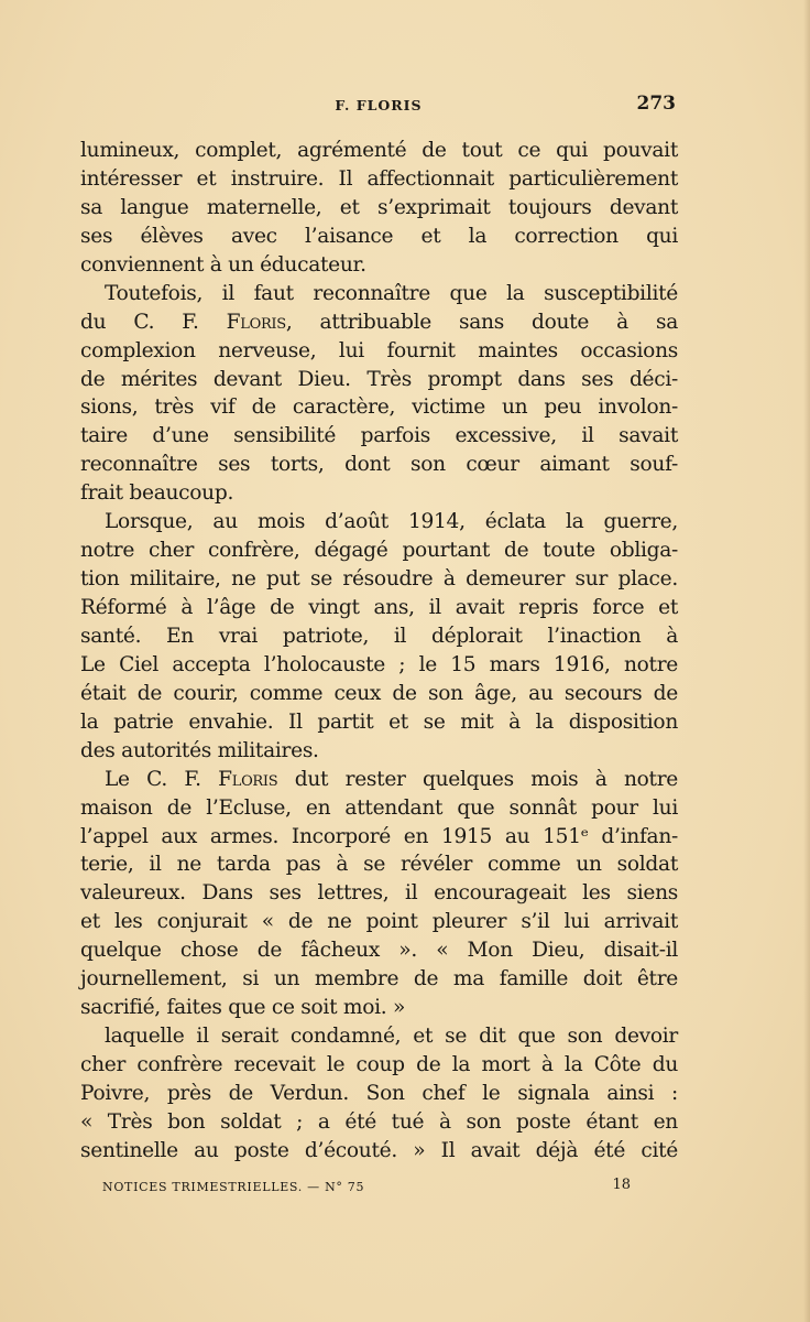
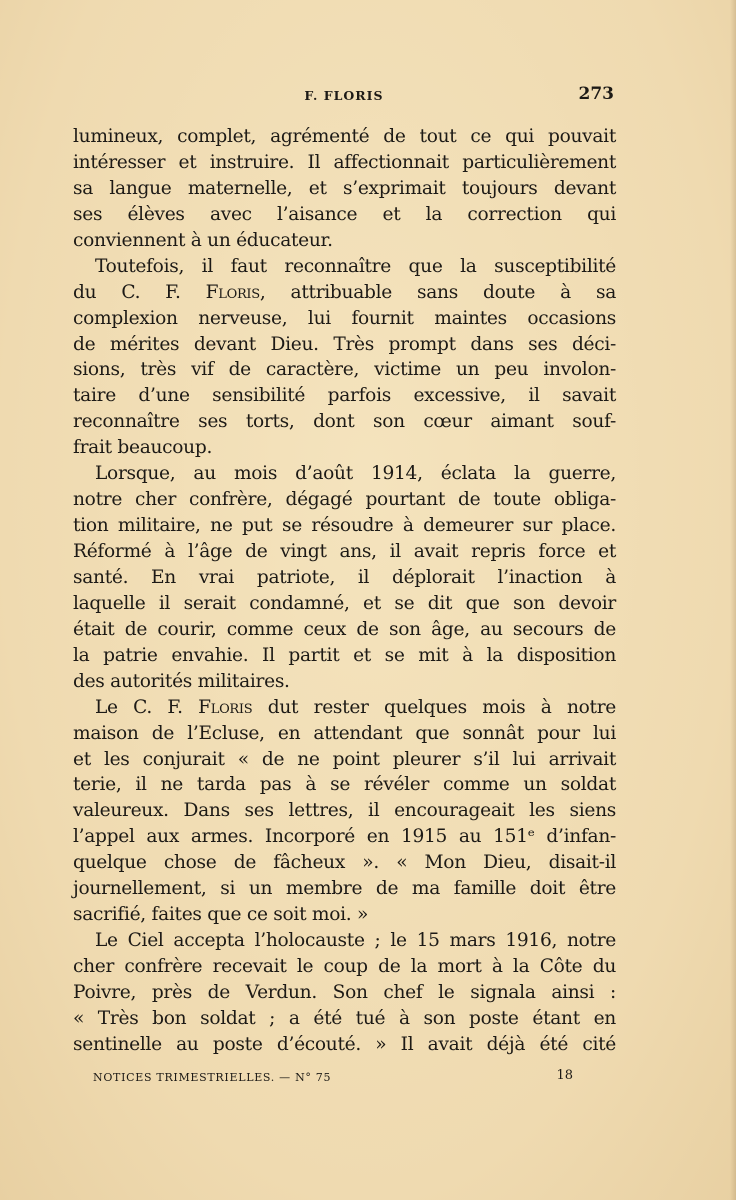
  F. FLORIS
  273
  lumineux, complet, agrémenté de tout ce qui pouvait
  intéresser et instruire. Il affectionnait particulièrement
  sa langue maternelle, et s’exprimait toujours devant
  ses élèves avec l’aisance et la correction qui
  conviennent à un éducateur.
  Toutefois, il faut reconnaître que la susceptibilité
  du C. F. Floris, attribuable sans doute à sa
  complexion nerveuse, lui fournit maintes occasions
  de mérites devant Dieu. Très prompt dans ses déci-
  sions, très vif de caractère, victime un peu involon-
  taire d’une sensibilité parfois excessive, il savait
  reconnaître ses torts, dont son cœur aimant souf-
  frait beaucoup.
  Lorsque, au mois d’août 1914, éclata la guerre,
  notre cher confrère, dégagé pourtant de toute obliga-
  tion militaire, ne put se résoudre à demeurer sur place.
  Réformé à l’âge de vingt ans, il avait repris force et
  santé. En vrai patriote, il déplorait l’inaction à
- Le Ciel accepta l’holocauste ; le 15 mars 1916, notre
+ laquelle il serait condamné, et se dit que son devoir
  était de courir, comme ceux de son âge, au secours de
  la patrie envahie. Il partit et se mit à la disposition
  des autorités militaires.
  Le C. F. Floris dut rester quelques mois à notre
  maison de l’Ecluse, en attendant que sonnât pour lui
- l’appel aux armes. Incorporé en 1915 au 151ᵉ d’infan-
+ et les conjurait « de ne point pleurer s’il lui arrivait
  terie, il ne tarda pas à se révéler comme un soldat
  valeureux. Dans ses lettres, il encourageait les siens
- et les conjurait « de ne point pleurer s’il lui arrivait
+ l’appel aux armes. Incorporé en 1915 au 151ᵉ d’infan-
  quelque chose de fâcheux ». « Mon Dieu, disait-il
  journellement, si un membre de ma famille doit être
  sacrifié, faites que ce soit moi. »
- laquelle il serait condamné, et se dit que son devoir
+ Le Ciel accepta l’holocauste ; le 15 mars 1916, notre
  cher confrère recevait le coup de la mort à la Côte du
  Poivre, près de Verdun. Son chef le signala ainsi :
  « Très bon soldat ; a été tué à son poste étant en
  sentinelle au poste d’écouté. » Il avait déjà été cité
  NOTICES TRIMESTRIELLES. — N° 75
  18
